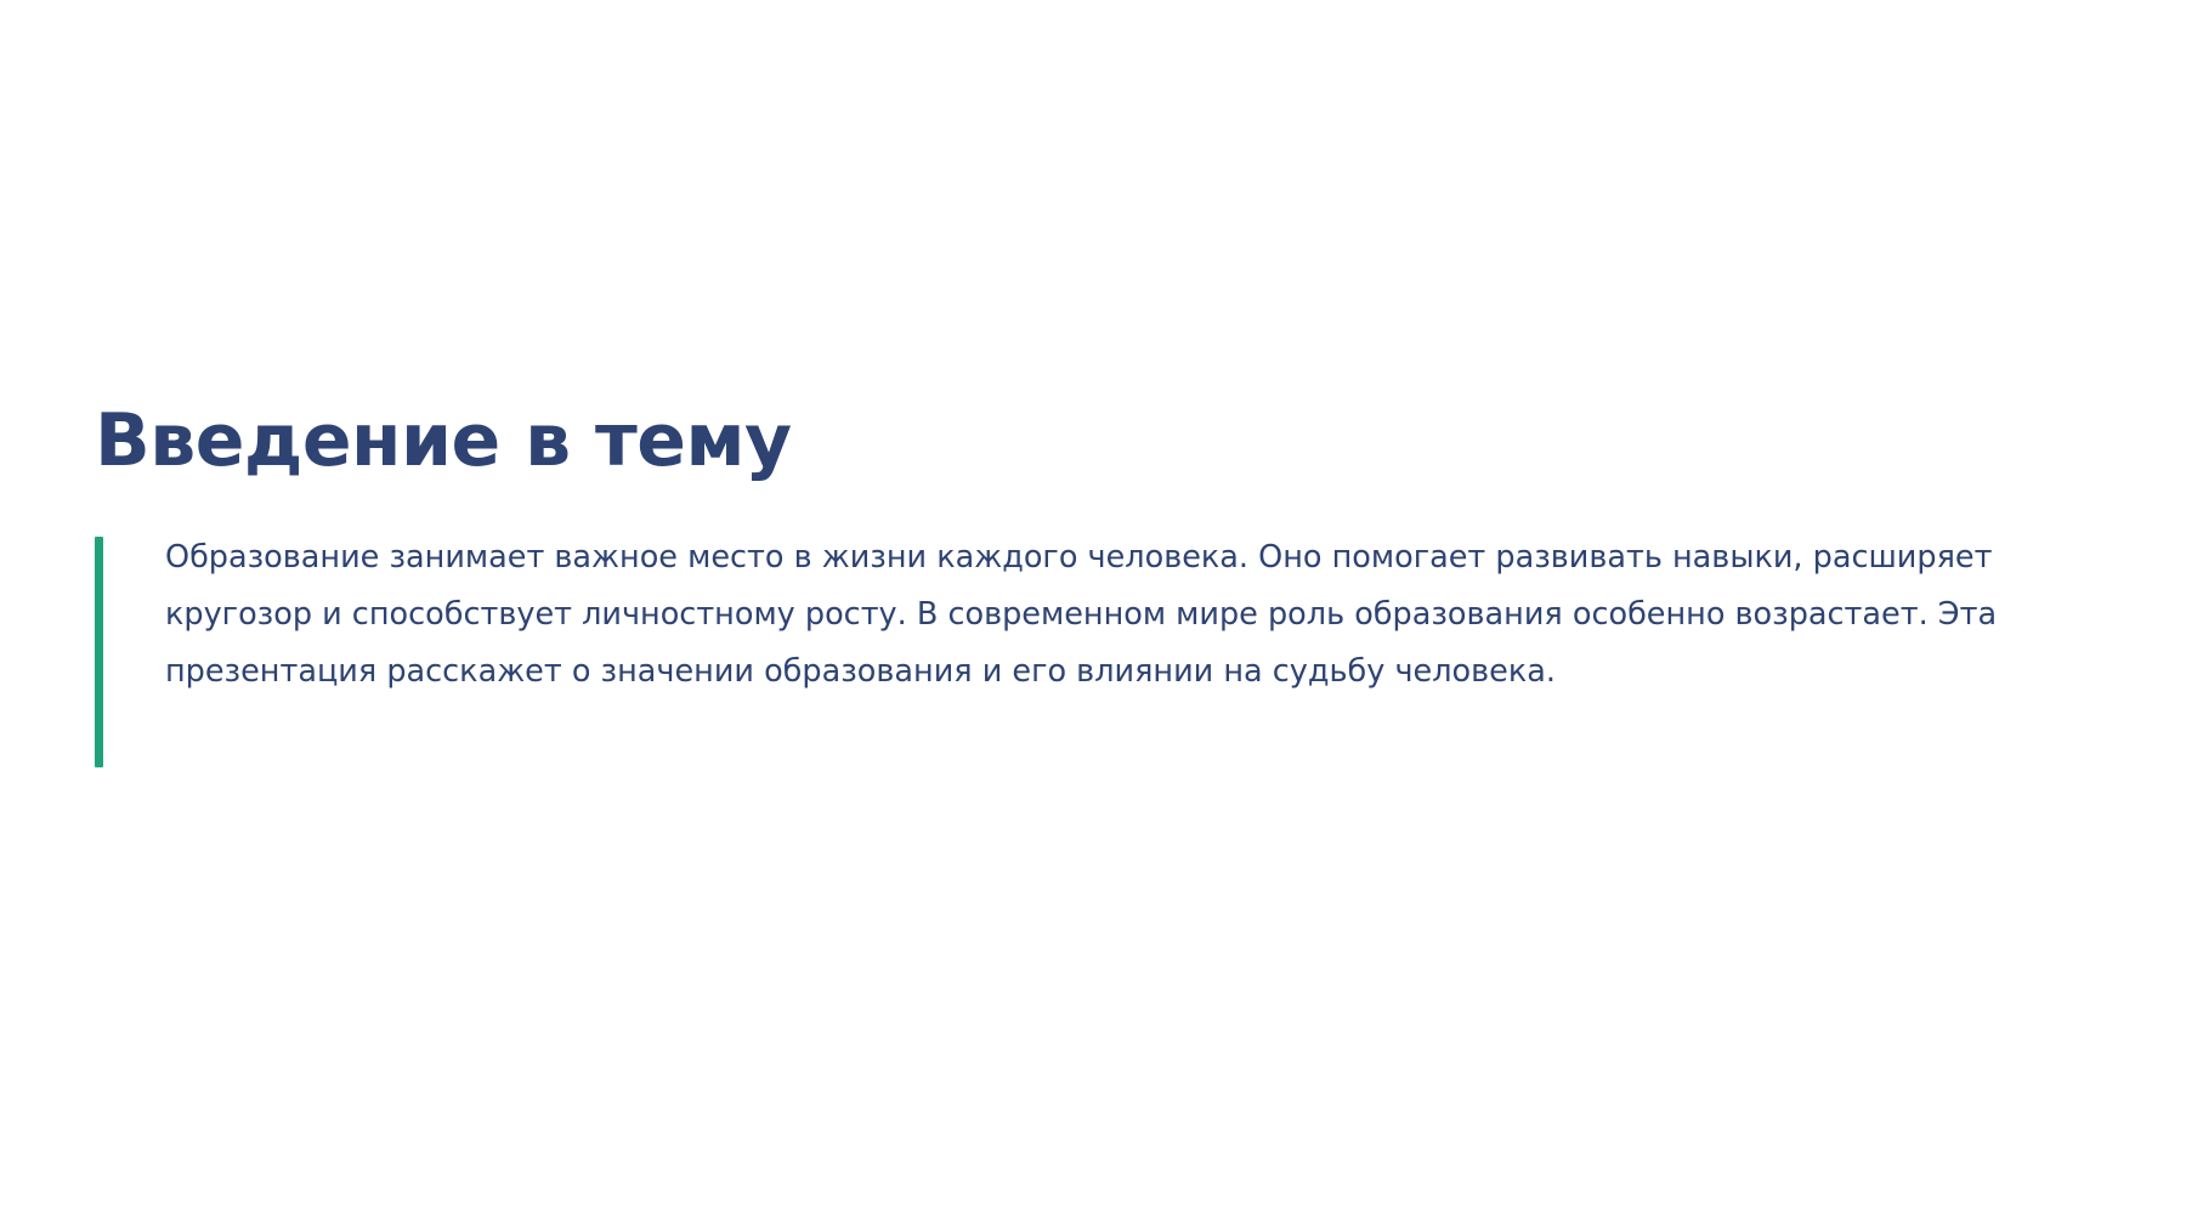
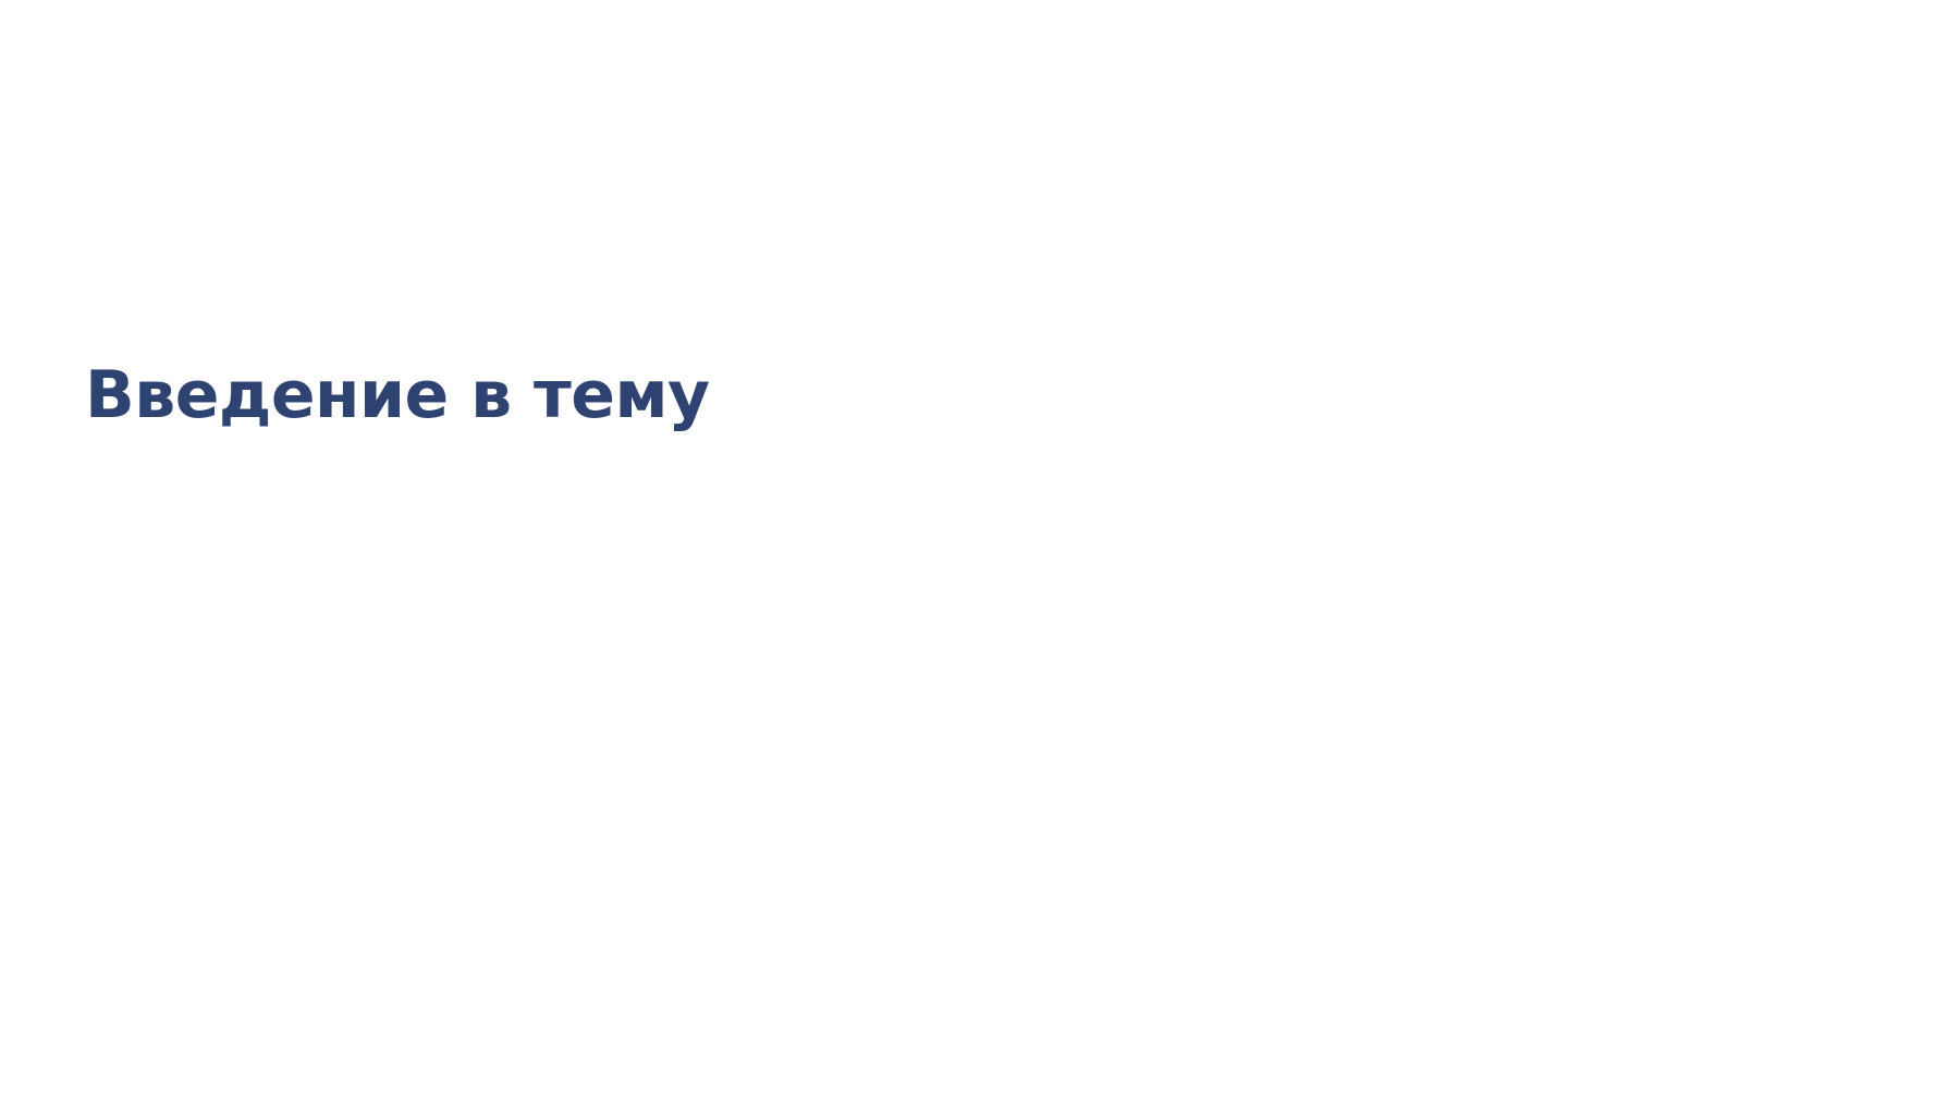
  Введение в тему
- Образование занимает важное место в жизни каждого человека. Оно помогает развивать навыки, расширяет кругозор и способствует личностному росту. В современном мире роль образования особенно возрастает. Эта презентация расскажет о значении образования и его влиянии на судьбу человека.
